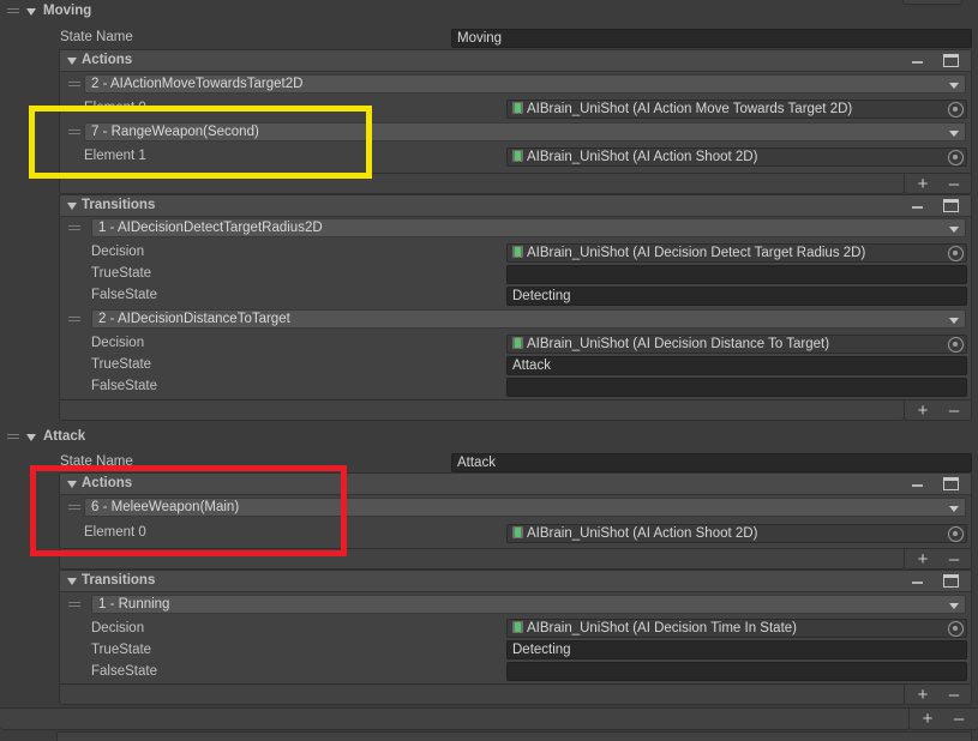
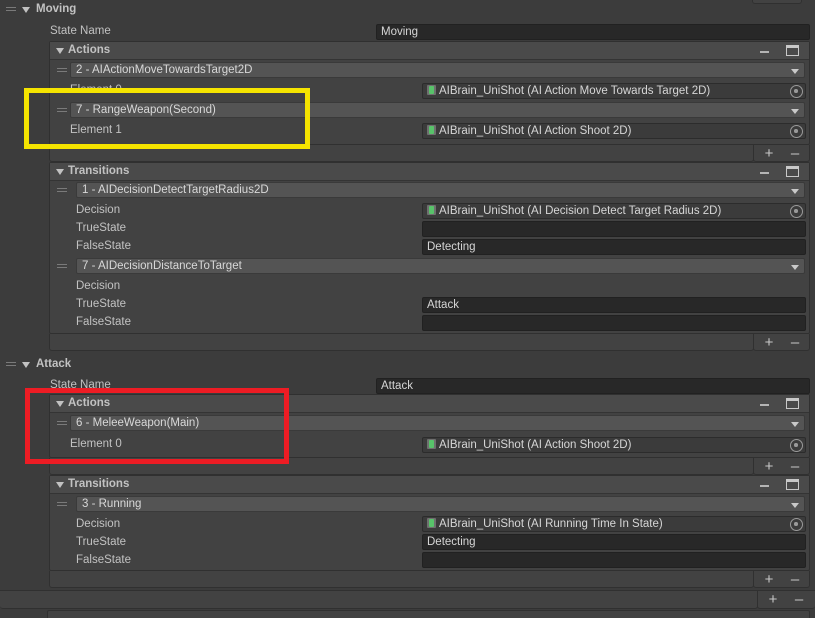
  Moving
  State Name
  Moving
  Actions
  2 - AIActionMoveTowardsTarget2D
  Element 0
  AIBrain_UniShot (AI Action Move Towards Target 2D)
  7 - RangeWeapon(Second)
  Element 1
  AIBrain_UniShot (AI Action Shoot 2D)
  +
  –
  Transitions
  1 - AIDecisionDetectTargetRadius2D
  Decision
  AIBrain_UniShot (AI Decision Detect Target Radius 2D)
  TrueState
  FalseState
  Detecting
- 2 - AIDecisionDistanceToTarget
+ 7 - AIDecisionDistanceToTarget
  Decision
- AIBrain_UniShot (AI Decision Distance To Target)
  TrueState
  Attack
  FalseState
  +
  –
  Attack
  State Name
  Attack
  Actions
  6 - MeleeWeapon(Main)
  Element 0
  AIBrain_UniShot (AI Action Shoot 2D)
  +
  –
  Transitions
- 1 - Running
+ 3 - Running
  Decision
- AIBrain_UniShot (AI Decision Time In State)
+ AIBrain_UniShot (AI Running Time In State)
  TrueState
  Detecting
  FalseState
  +
  –
  +
  –
